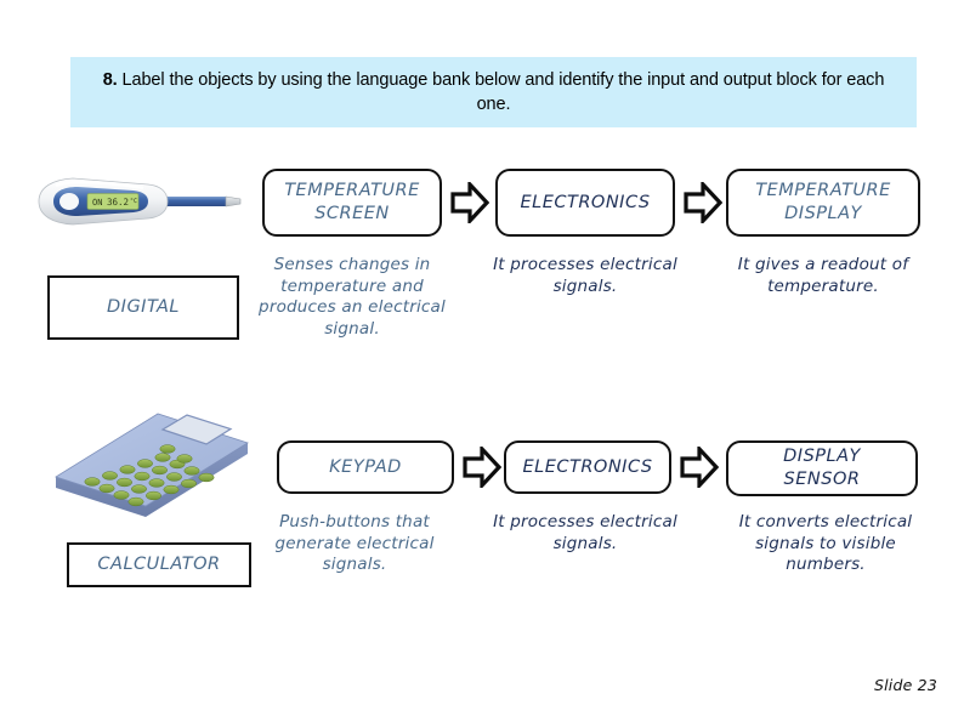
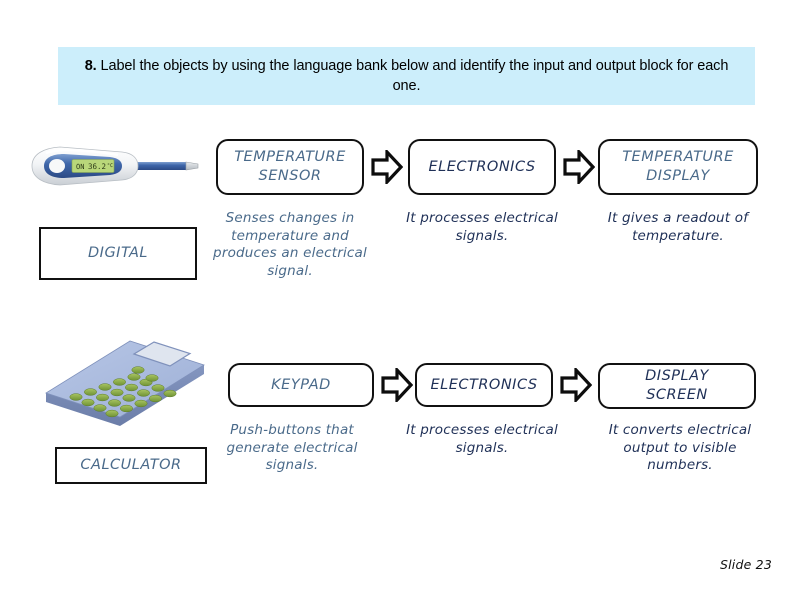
  8. Label the objects by using the language bank below and identify the input and output block for each one.
  ON
  36.2
  DIGITAL
  TEMPERATURE
- SCREEN
+ SENSOR
  ELECTRONICS
  TEMPERATURE
  DISPLAY
  Senses changes in temperature and produces an electrical signal.
  It processes electrical signals.
  It gives a readout of temperature.
  CALCULATOR
  KEYPAD
  ELECTRONICS
  DISPLAY
- SENSOR
+ SCREEN
  Push-buttons that generate electrical signals.
  It processes electrical signals.
- It converts electrical signals to visible numbers.
+ It converts electrical output to visible numbers.
  Slide 23
